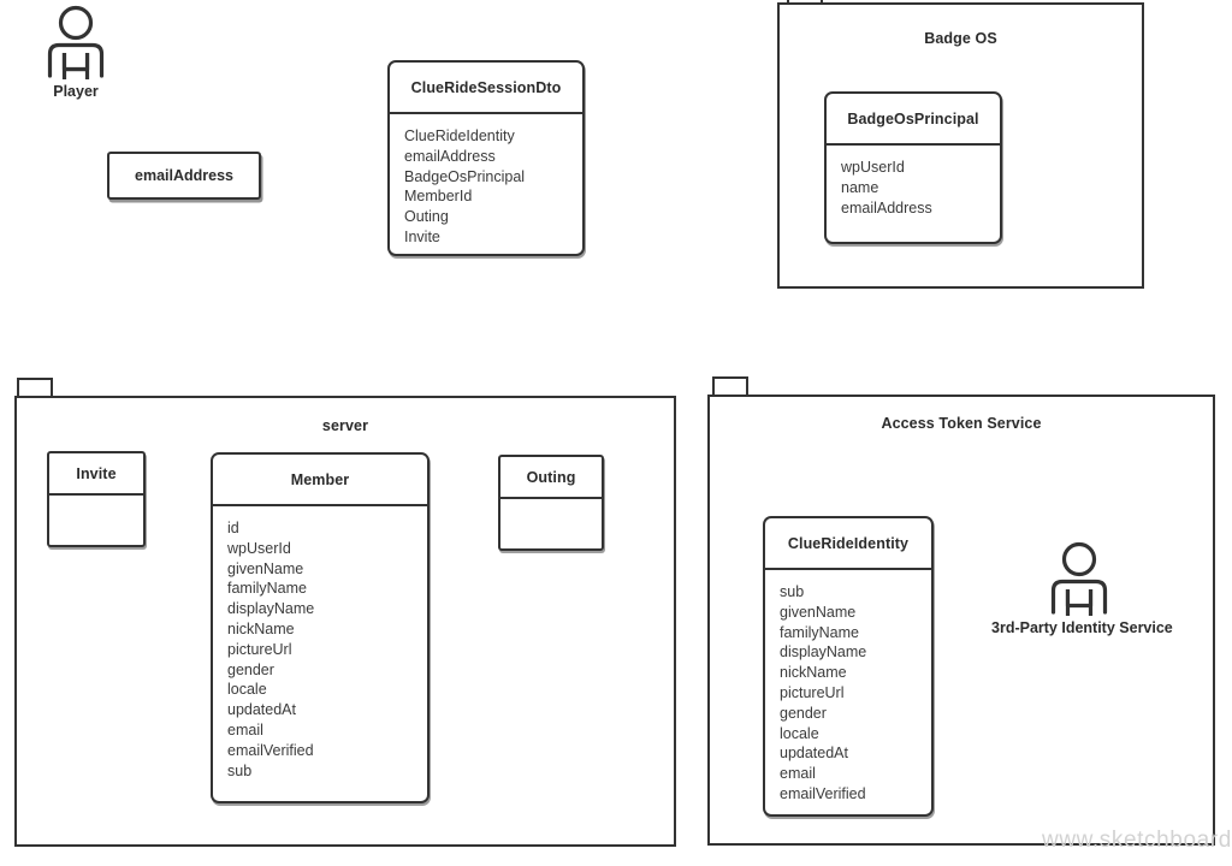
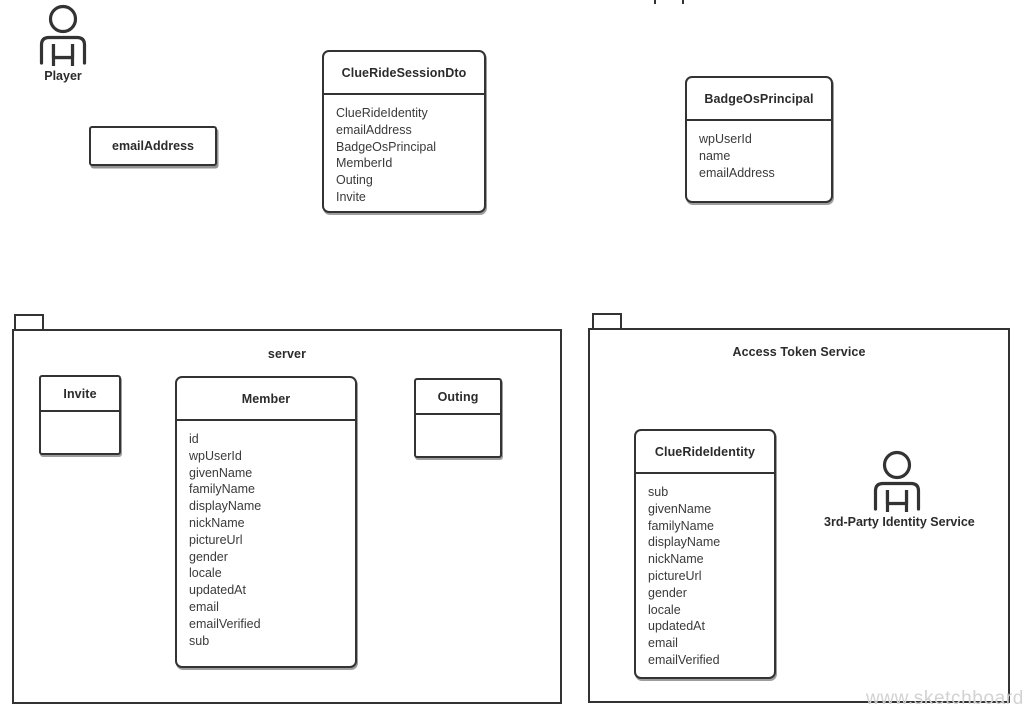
  Player
  emailAddress
  ClueRideSessionDto
  ClueRideIdentity
  emailAddress
  BadgeOsPrincipal
  MemberId
  Outing
  Invite
- Badge OS
  BadgeOsPrincipal
  wpUserId
  name
  emailAddress
  server
  Invite
  Member
  id
  wpUserId
  givenName
  familyName
  displayName
  nickName
  pictureUrl
  gender
  locale
  updatedAt
  email
  emailVerified
  sub
  Outing
  Access Token Service
  ClueRideIdentity
  sub
  givenName
  familyName
  displayName
  nickName
  pictureUrl
  gender
  locale
  updatedAt
  email
  emailVerified
  3rd-Party Identity Service
  www.sketchboard
